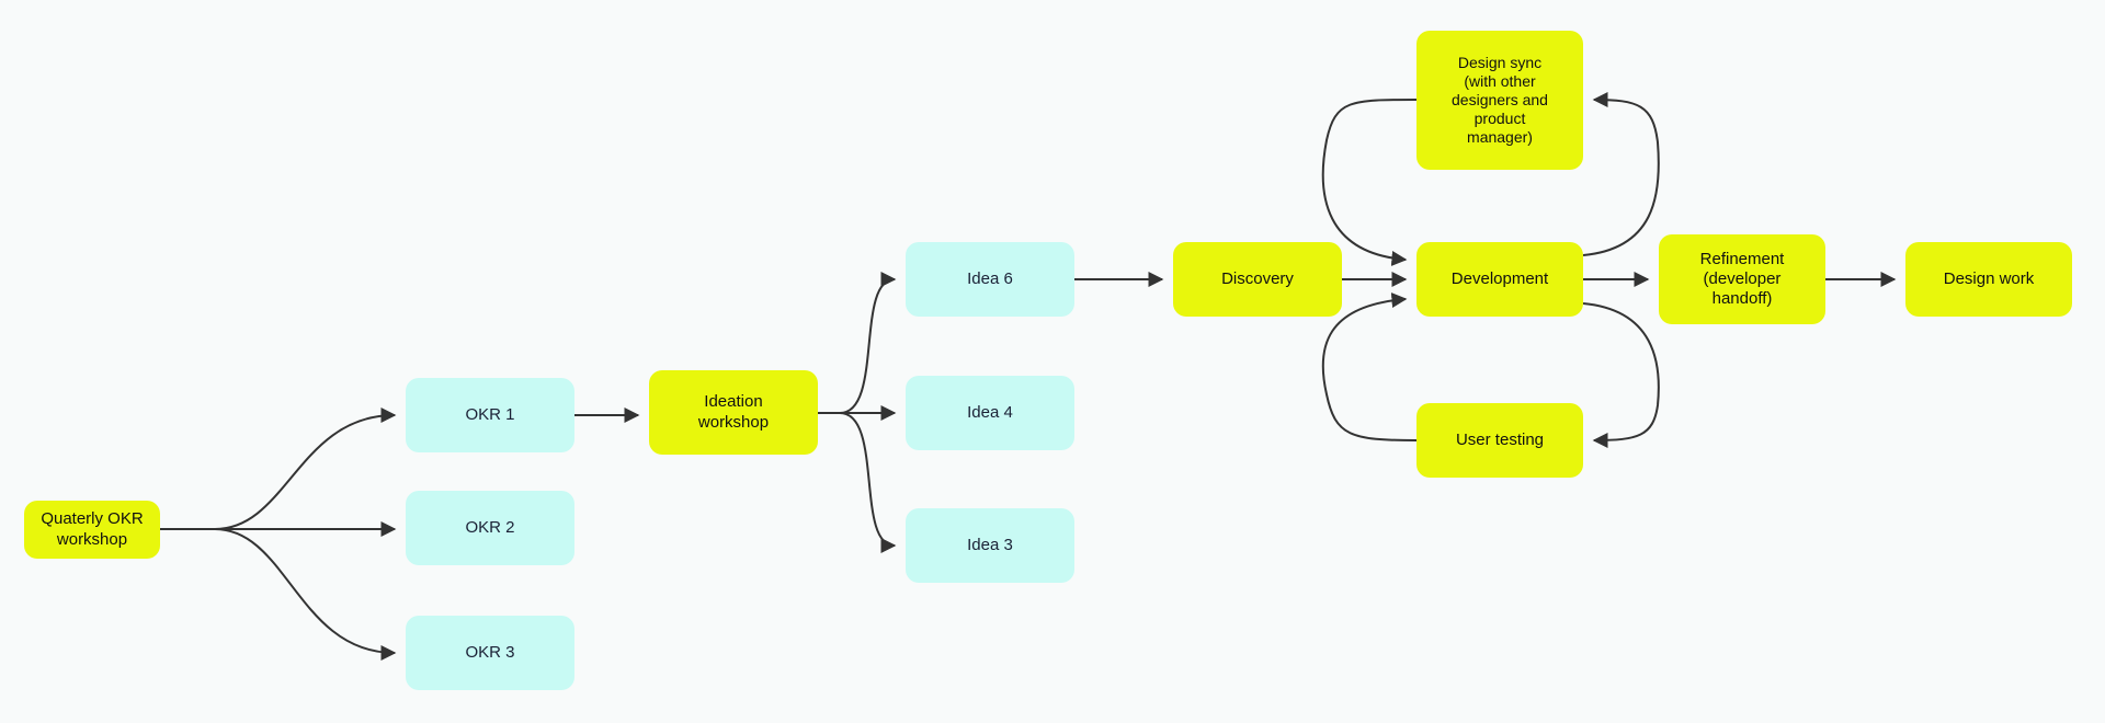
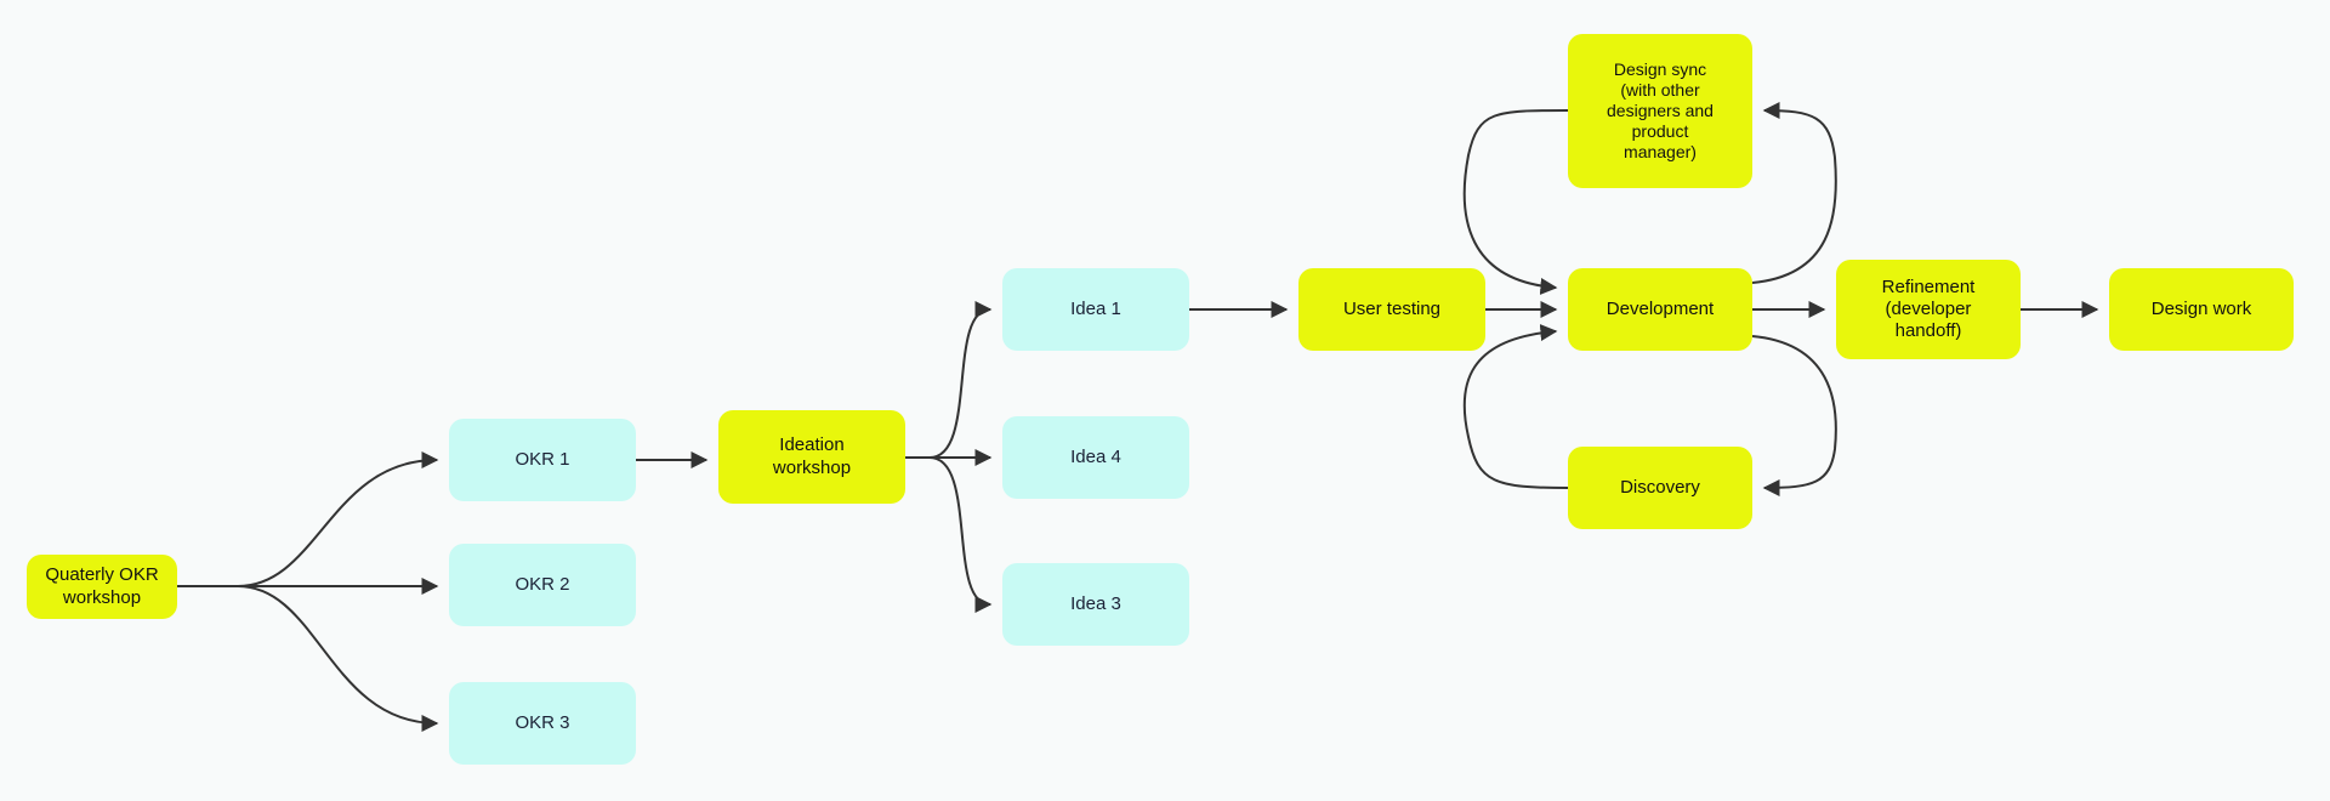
  Quaterly OKR
  workshop
  OKR 1
  OKR 2
  OKR 3
  Ideation
  workshop
- Idea 6
+ Idea 1
  Idea 4
  Idea 3
- Discovery
+ User testing
  Design sync
  (with other
  designers and
  product
  manager)
  Development
- User testing
+ Discovery
  Refinement
  (developer
  handoff)
  Design work
